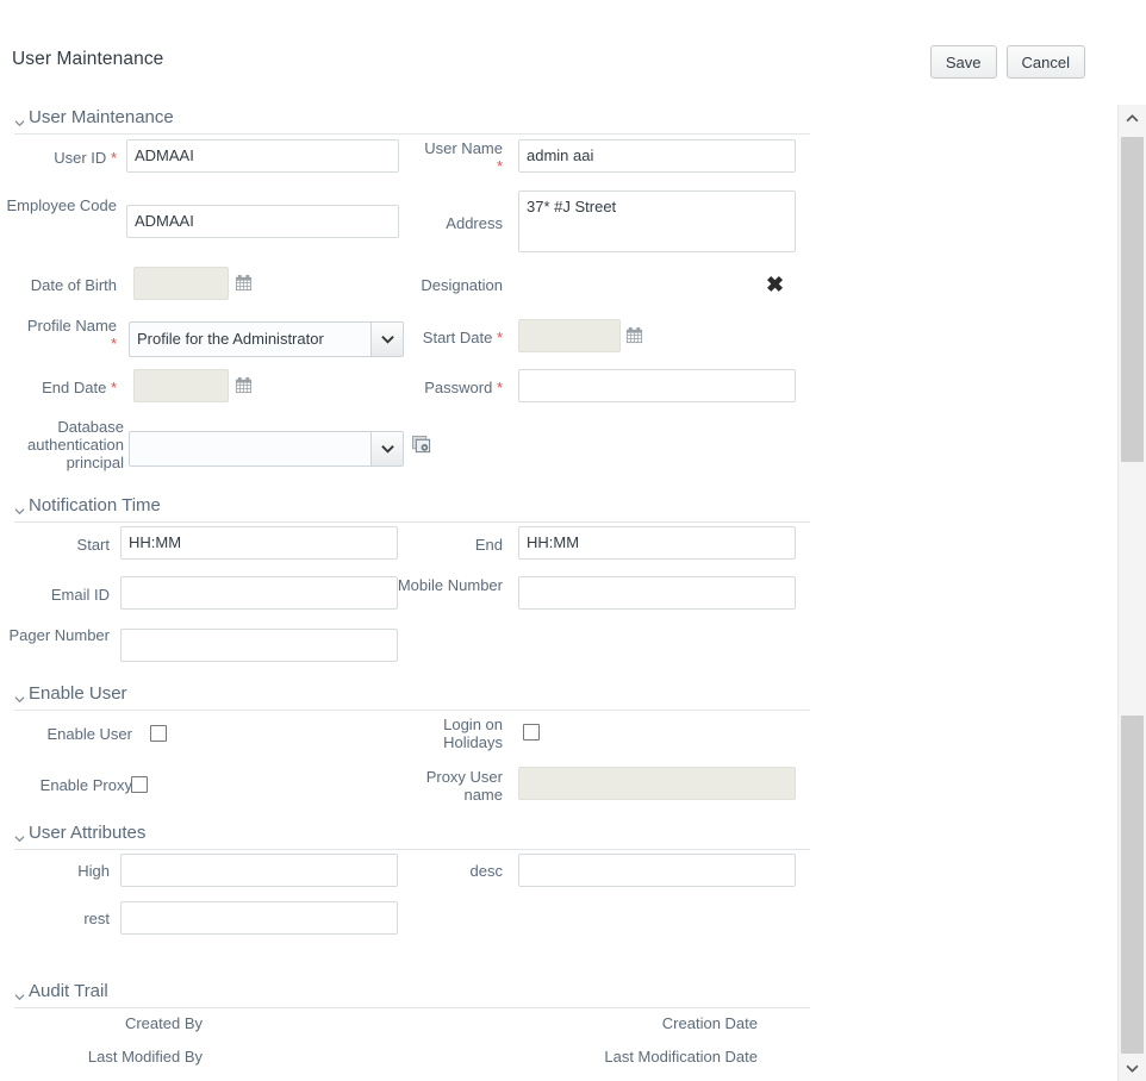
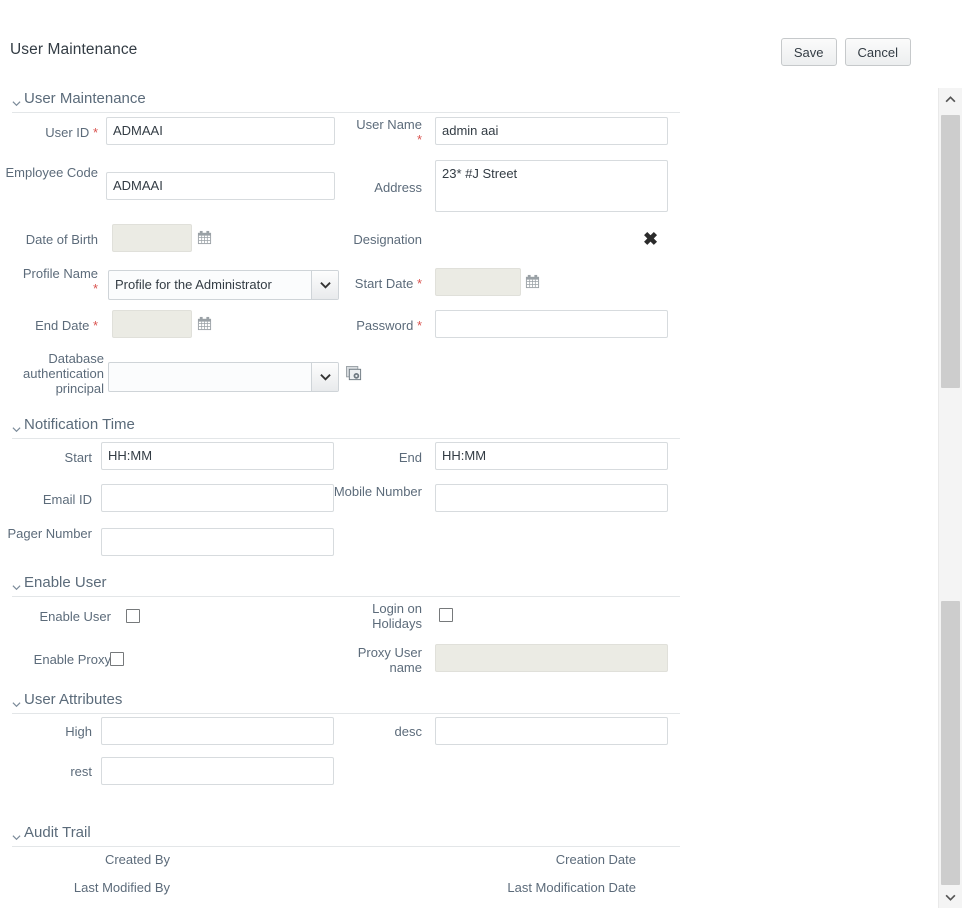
  User Maintenance
  Save
  Cancel
  User Maintenance
  User ID *
  ADMAAI
  User Name
  *
  admin aai
  Employee Code
  ADMAAI
  Address
- 37* #J Street
+ 23* #J Street
  Date of Birth
  Designation
  ✖
  Profile Name
  *
  Profile for the Administrator
  Start Date *
  End Date *
  Password *
  Database authentication principal
  Notification Time
  Start
  HH:MM
  End
  HH:MM
  Email ID
  Mobile Number
  Pager Number
  Enable User
  Enable User
  Login on Holidays
  Enable Proxy
  Proxy User name
  User Attributes
  High
  desc
  rest
  Audit Trail
  Created By
  Creation Date
  Last Modified By
  Last Modification Date
